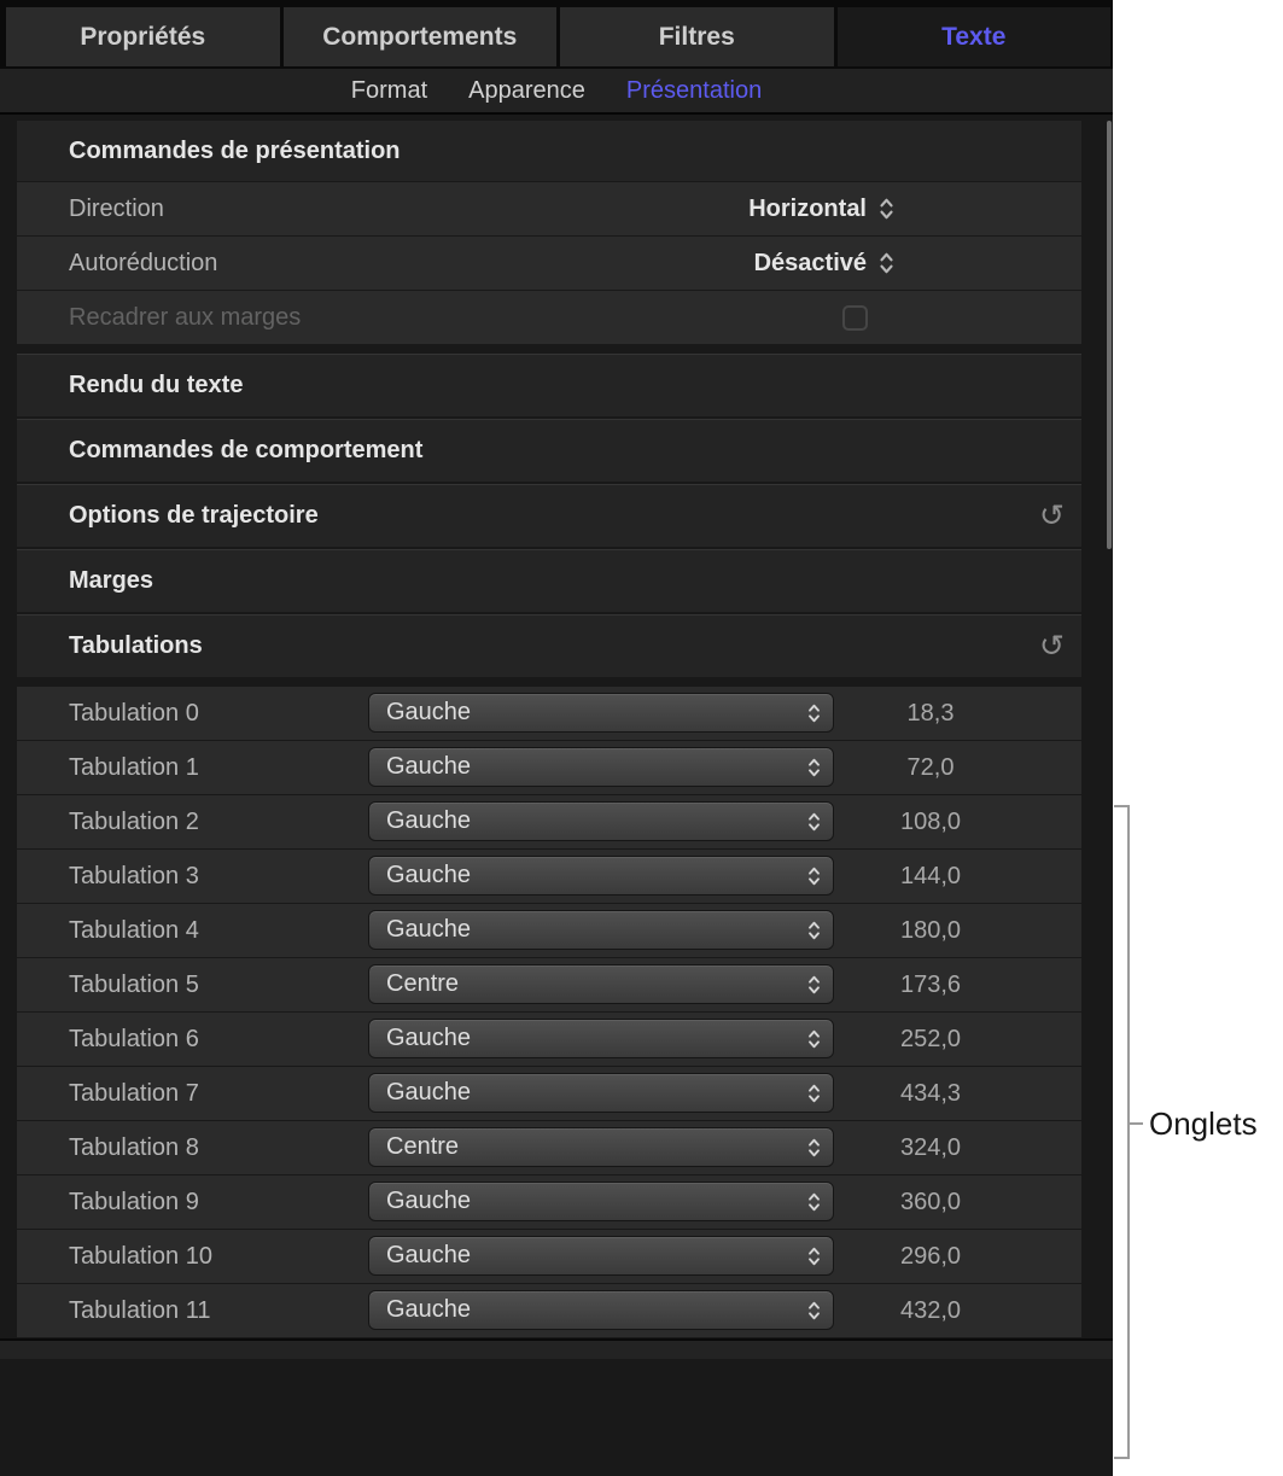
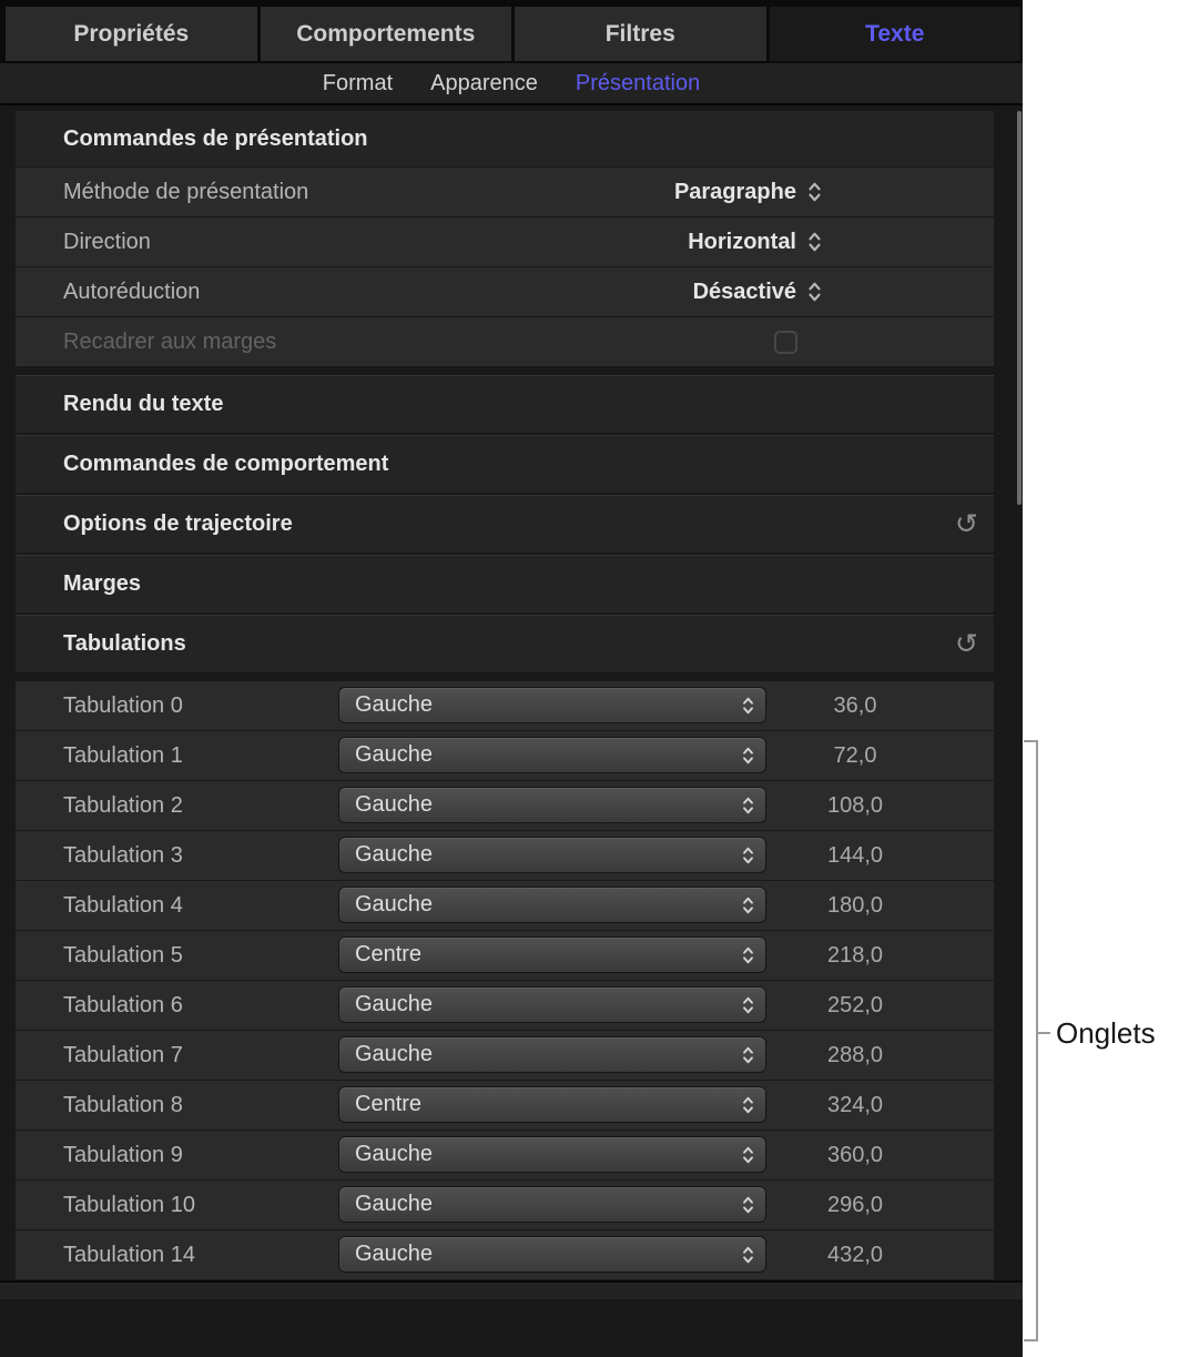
  Propriétés
  Comportements
  Filtres
  Texte
  Format
  Apparence
  Présentation
  Commandes de présentation
+ Méthode de présentation
+ Paragraphe
  Direction
  Horizontal
  Autoréduction
  Désactivé
  Recadrer aux marges
  Rendu du texte
  Commandes de comportement
  Options de trajectoire
  ↺
  Marges
  Tabulations
  ↺
  Tabulation 0
  Gauche
- 18,3
+ 36,0
  Tabulation 1
  Gauche
  72,0
  Tabulation 2
  Gauche
  108,0
  Tabulation 3
  Gauche
  144,0
  Tabulation 4
  Gauche
  180,0
  Tabulation 5
  Centre
- 173,6
+ 218,0
  Tabulation 6
  Gauche
  252,0
  Tabulation 7
  Gauche
- 434,3
+ 288,0
  Tabulation 8
  Centre
  324,0
  Tabulation 9
  Gauche
  360,0
  Tabulation 10
  Gauche
  296,0
- Tabulation 11
+ Tabulation 14
  Gauche
  432,0
  Onglets
